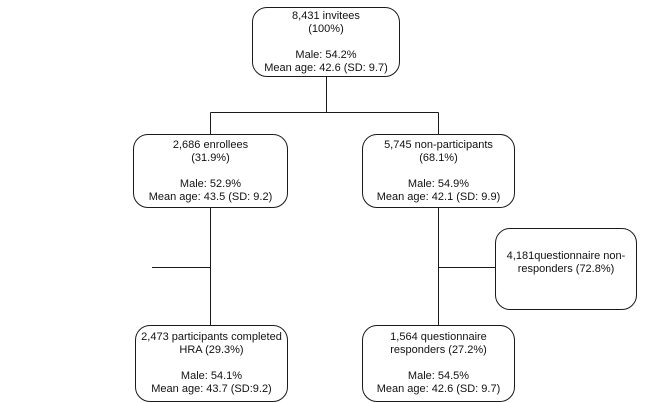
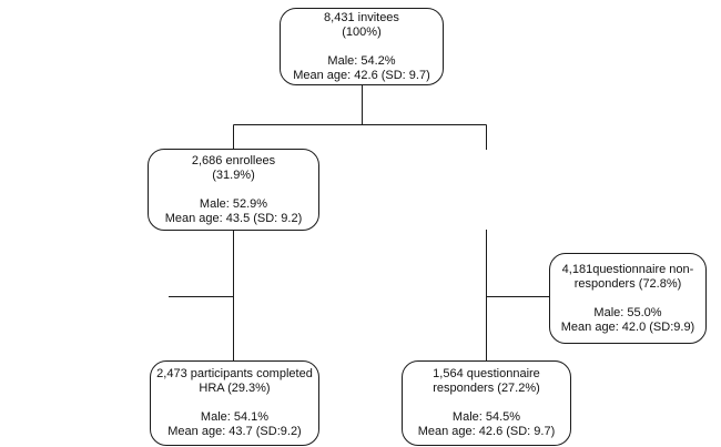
  8,431 invitees
  (100%)
  Male: 54.2%
  Mean age: 42.6 (SD: 9.7)
  2,686 enrollees
  (31.9%)
  Male: 52.9%
  Mean age: 43.5 (SD: 9.2)
- 5,745 non-participants
- (68.1%)
- Male: 54.9%
- Mean age: 42.1 (SD: 9.9)
  4,181questionnaire non-
  responders (72.8%)
+ Male: 55.0%
+ Mean age: 42.0 (SD:9.9)
  2,473 participants completed
  HRA (29.3%)
  Male: 54.1%
  Mean age: 43.7 (SD:9.2)
  1,564 questionnaire
  responders (27.2%)
  Male: 54.5%
  Mean age: 42.6 (SD: 9.7)
